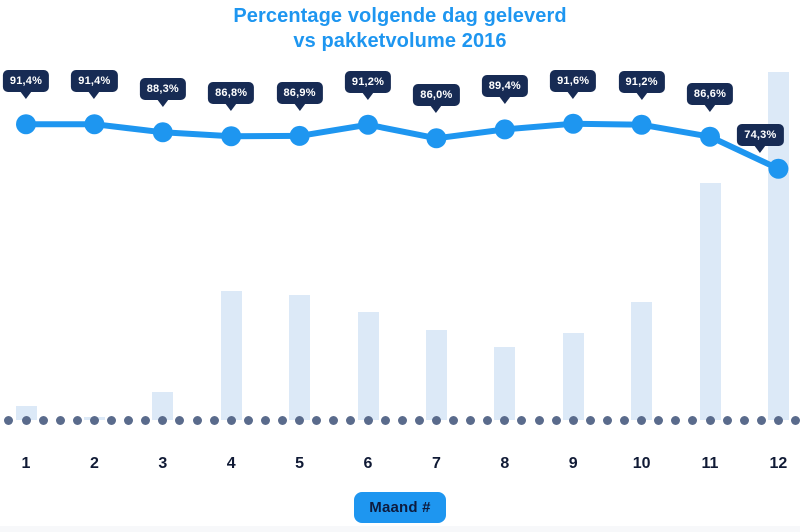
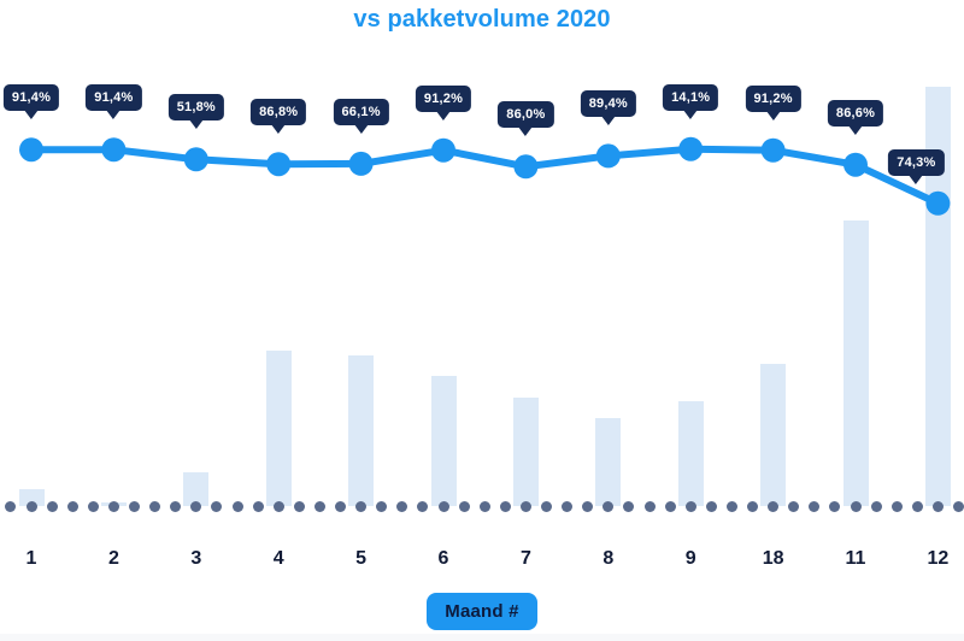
- Percentage volgende dag geleverd
- vs pakketvolume 2016
+ vs pakketvolume 2020
  91,4%
  91,4%
- 88,3%
+ 51,8%
  86,8%
- 86,9%
+ 66,1%
  91,2%
  86,0%
  89,4%
- 91,6%
+ 14,1%
  91,2%
  86,6%
  74,3%
  1
  2
  3
  4
  5
  6
  7
  8
  9
- 10
+ 18
  11
  12
  Maand #
